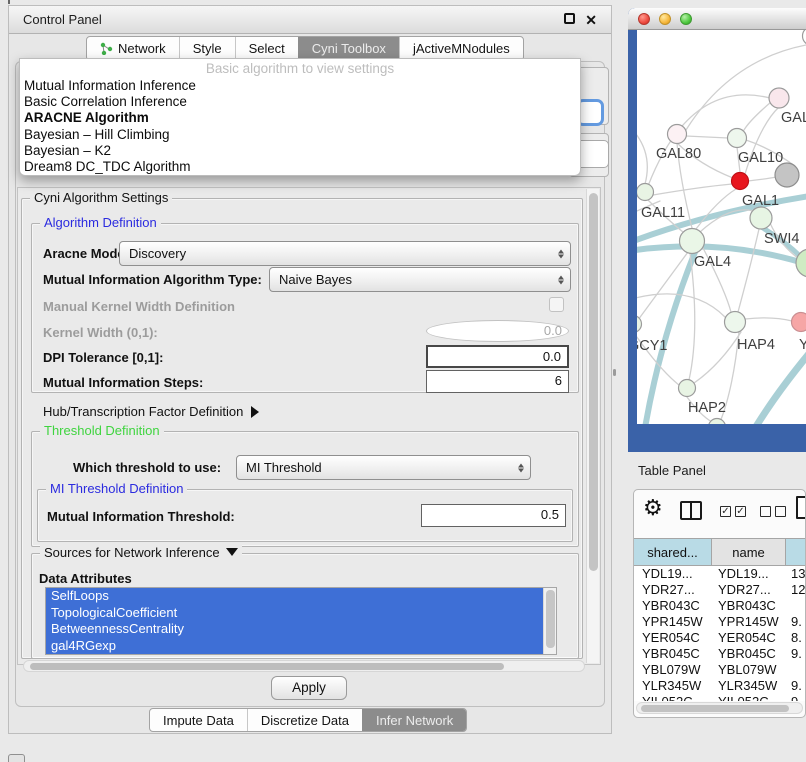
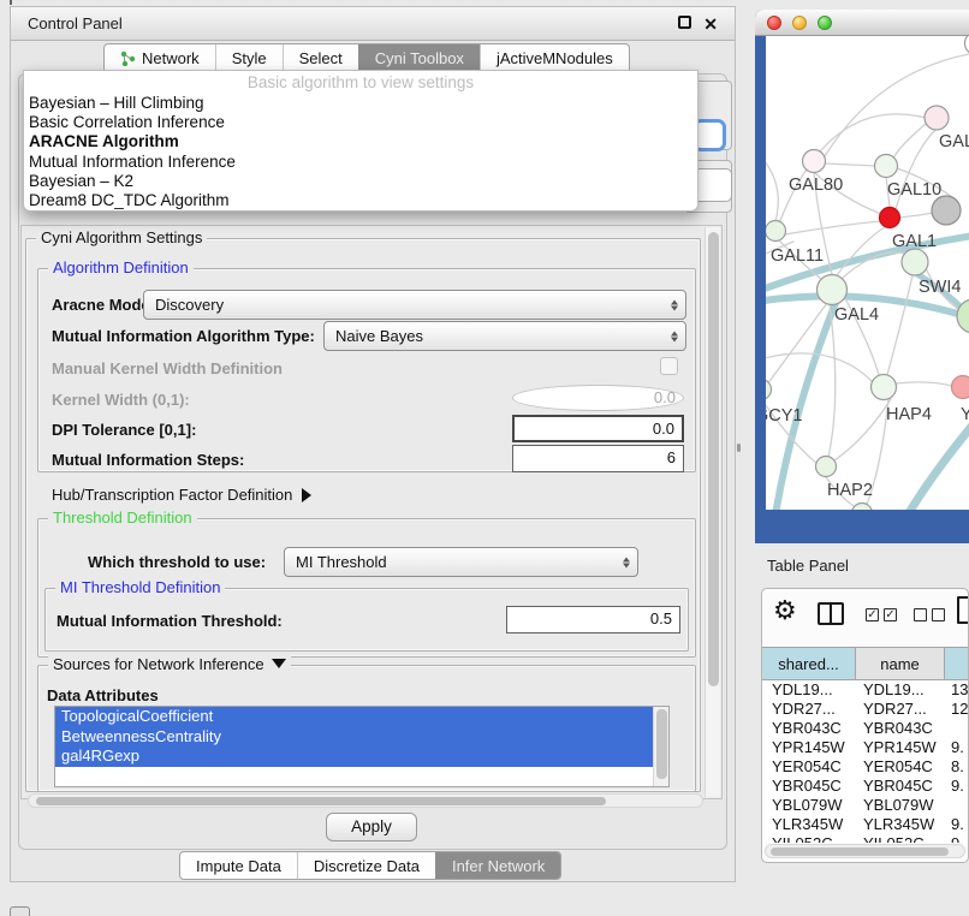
  Control Panel
  ✕
  Network
  Style
  Select
  Cyni Toolbox
  jActiveMNodules
  Cyni Algorithm Settings
  Algorithm Definition
  Aracne Mod
  Discovery
  Mutual Information Algorithm Type:
  Naive Bayes
  Manual Kernel Width Definition
  Kernel Width (0,1):
  0.0
  DPI Tolerance [0,1]:
  0.0
  Mutual Information Steps:
  6
  Hub/Transcription Factor Definition
  Threshold Definition
  Which threshold to use:
  MI Threshold
  MI Threshold Definition
  Mutual Information Threshold:
  0.5
  Sources for Network Inference
  Data Attributes
- SelfLoops
  TopologicalCoefficient
  BetweennessCentrality
  gal4RGexp
  Apply
  Impute Data
  Discretize Data
  Infer Network
  Basic algorithm to view settings
- Mutual Information Inference
+ Bayesian – Hill Climbing
  Basic Correlation Inference
  ARACNE Algorithm
- Bayesian – Hill Climbing
+ Mutual Information Inference
  Bayesian – K2
  Dream8 DC_TDC Algorithm
  GAL80
  GAL10
  GAL1
  GAL11
  SWI4
  GAL4
  CY1
  HAP4
  Y
  HAP2
  Table Panel
  ⚙
  ✓
  ✓
  shared...
  name
  YDL19...
  YDL19...
  13
  YDR27...
  YDR27...
  12
  YBR043C
  YBR043C
  YPR145W
  YPR145W
  9.
  YER054C
  YER054C
  8.
  YBR045C
  YBR045C
  9.
  YBL079W
  YBL079W
  YLR345W
  YLR345W
  9.
